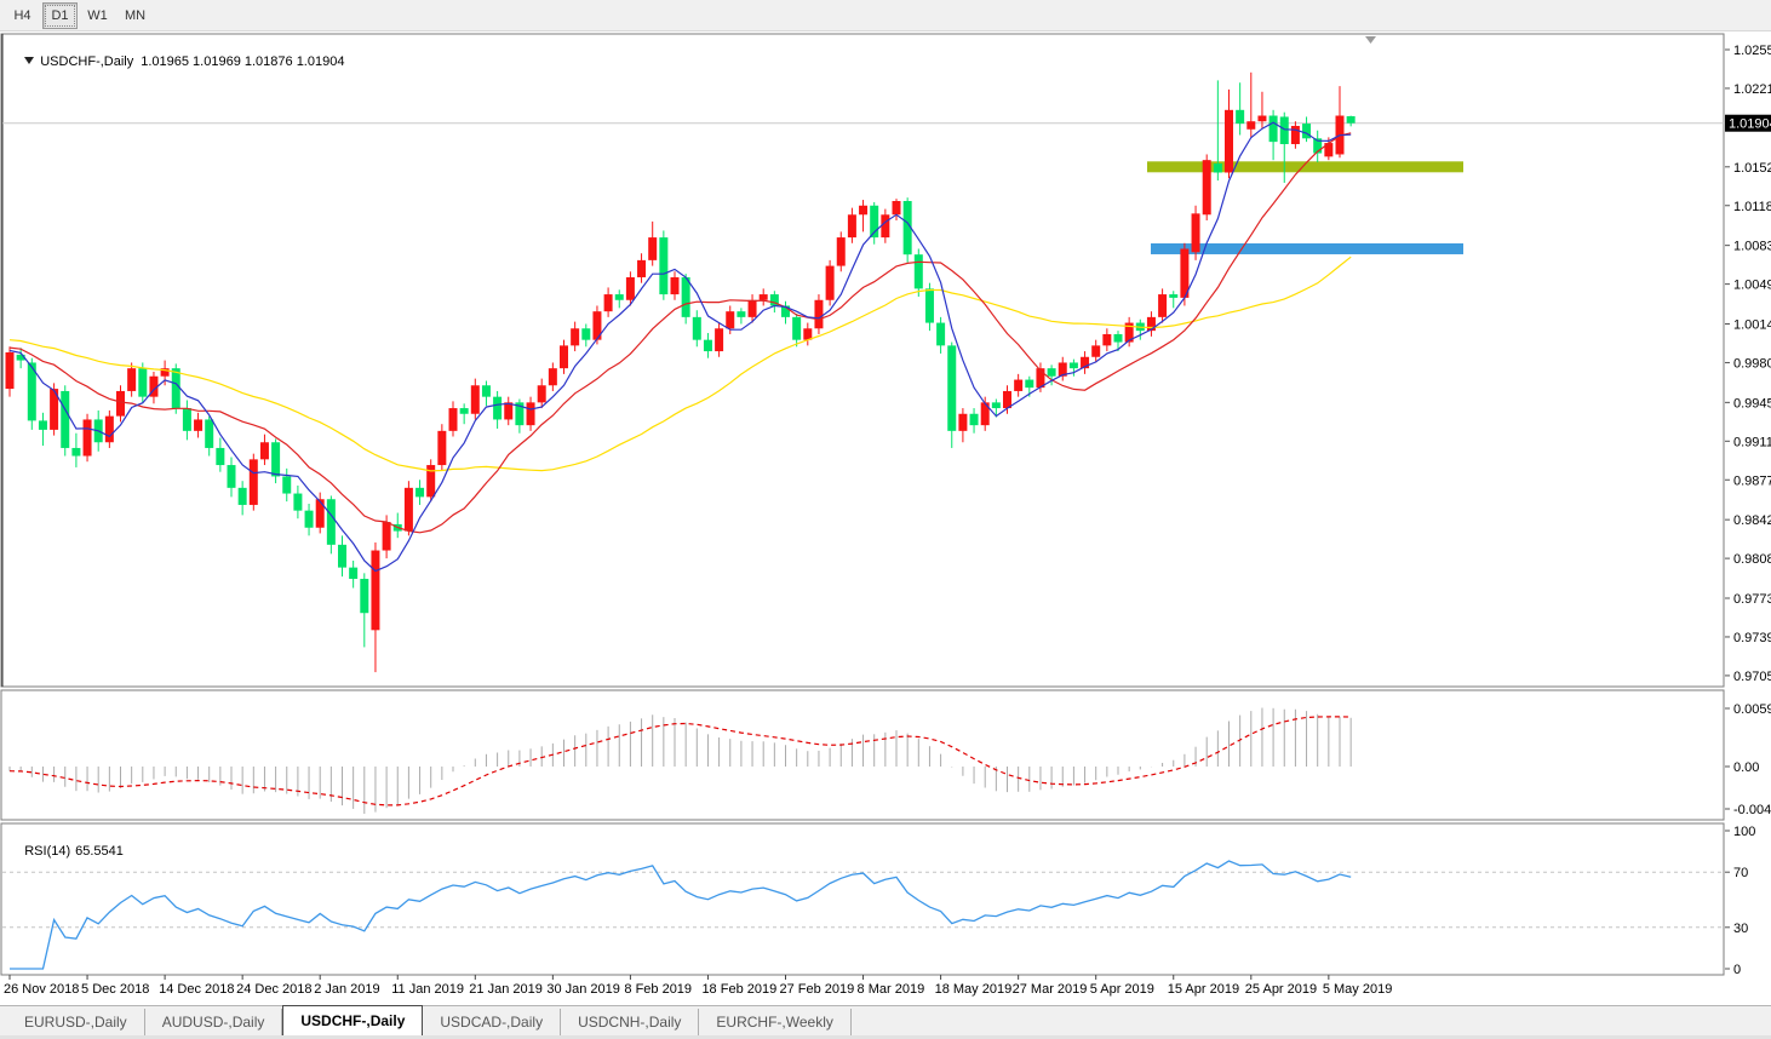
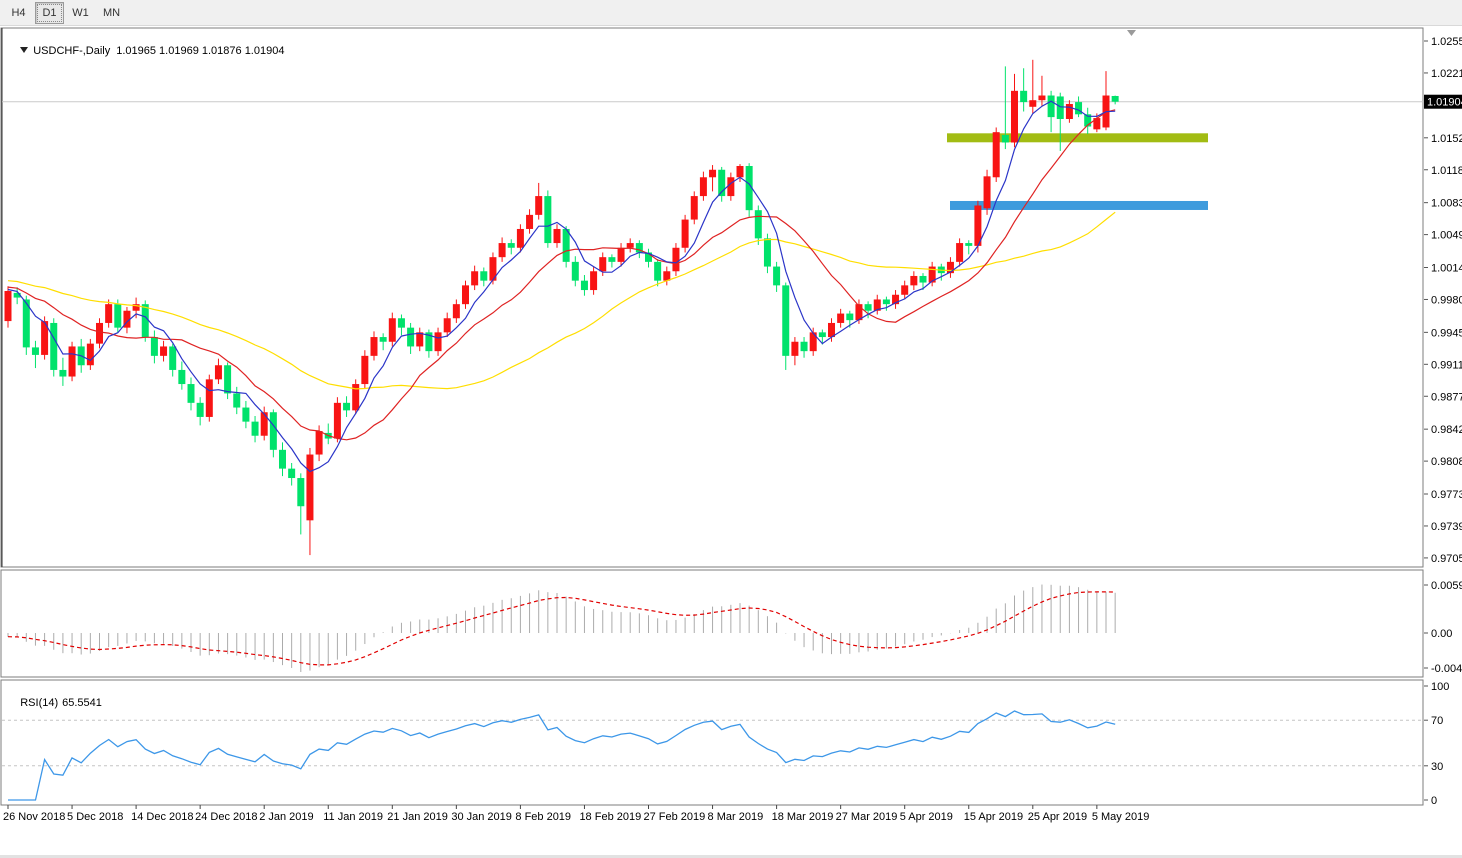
  H4
  D1
  W1
  MN
  1.025
  1.022
  1.015
  1.0118
  1.008
  1.004
  1.001
  0.998
  0.994
  0.9911
  0.987
  0.984
  0.980
  0.977
  0.973
  0.970
  1.0190
  0.005
  0.00
  100
  70
  30
  0
  26 Nov 2018
  5 Dec 2018
  14 Dec 2018
  24 Dec 2018
  2 Jan 2019
  11 Jan 2019
  21 Jan 2019
  30 Jan 2019
  8 Feb 2019
  18 Feb 2019
  27 Feb 2019
  8 Mar 2019
- 18 May 2019
+ 18 Mar 2019
  27 Mar 2019
  5 Apr 2019
  15 Apr 2019
  25 Apr 2019
  5 May 2019
  USDCHF-,Daily 1.01965 1.01969 1.01876 1.01904
  RSI(14) 65.5541
- EURUSD-,Daily
- AUDUSD-,Daily
- USDCHF-,Daily
- USDCAD-,Daily
- USDCNH-,Daily
- EURCHF-,Weekly
